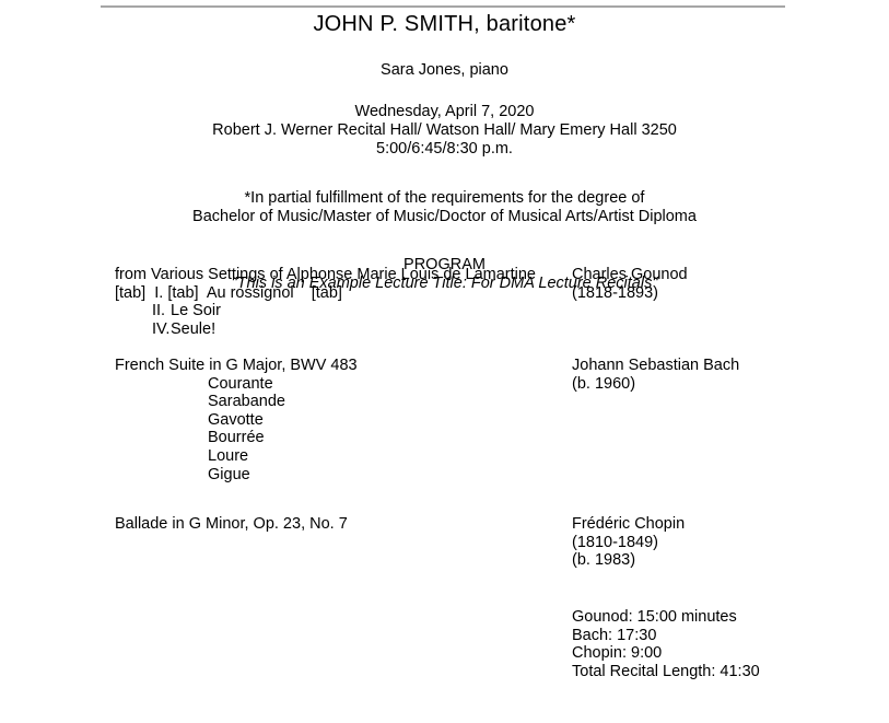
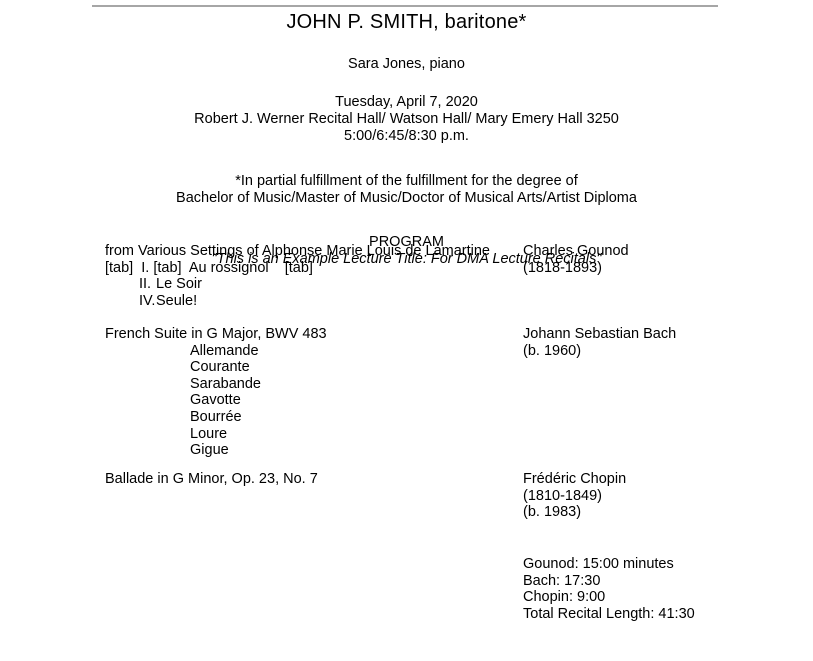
  JOHN P. SMITH, baritone*
  Sara Jones, piano
- Wednesday, April 7, 2020
+ Tuesday, April 7, 2020
  Robert J. Werner Recital Hall/ Watson Hall/ Mary Emery Hall 3250
  5:00/6:45/8:30 p.m.
- *In partial fulfillment of the requirements for the degree of
+ *In partial fulfillment of the fulfillment for the degree of
  Bachelor of Music/Master of Music/Doctor of Musical Arts/Artist Diploma
  PROGRAM
  "This is an Example Lecture Title: For DMA Lecture Recitals"
  from Various Settings of Alphonse Marie Louis de Lamartine
  [tab] I. [tab] Au rossignol [tab]
  II. Le Soir
  IV.Seule!
  Charles Gounod
  (1818-1893)
  French Suite in G Major, BWV 483
+ Allemande
  Courante
  Sarabande
  Gavotte
  Bourrée
  Loure
  Gigue
  Johann Sebastian Bach
  (b. 1960)
  Ballade in G Minor, Op. 23, No. 7
  Frédéric Chopin
  (1810-1849)
  (b. 1983)
  Gounod: 15:00 minutes
  Bach: 17:30
  Chopin: 9:00
  Total Recital Length: 41:30
